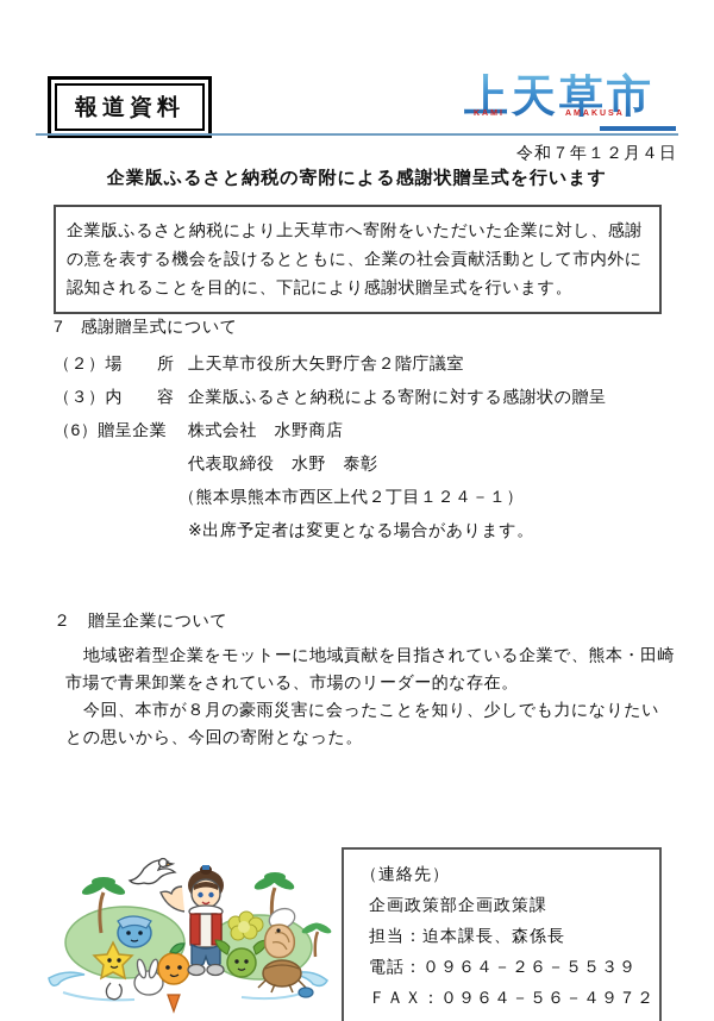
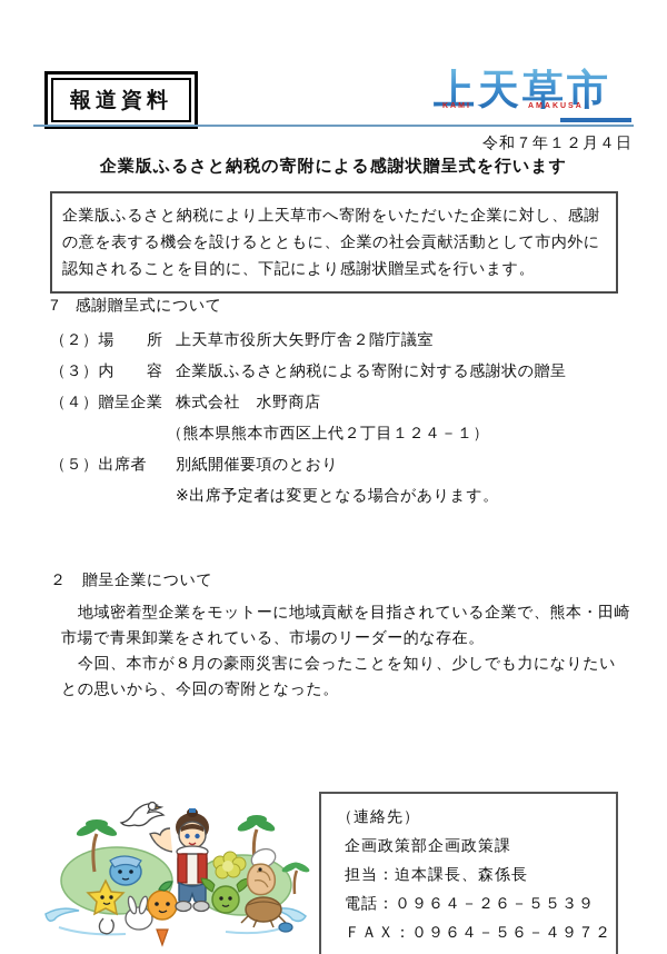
  報道資料
  上天草市
  令和７年１２月４日
  企業版ふるさと納税の寄附による感謝状贈呈式を行います
  企業版ふるさと納税により上天草市へ寄附をいただいた企業に対し、感謝の意を表する機会を設けるとともに、企業の社会貢献活動として市内外に認知されることを目的に、下記により感謝状贈呈式を行います。
  7 感謝贈呈式について
  （２）場 所
  上天草市役所大矢野庁舎２階庁議室
  （３）内 容
  企業版ふるさと納税による寄附に対する感謝状の贈呈
- （6）贈呈企業
+ （４）贈呈企業
  株式会社 水野商店
- 代表取締役 水野 泰彰
  （熊本県熊本市西区上代２丁目１２４－１）
+ （５）出席者
+ 別紙開催要項のとおり
  ※出席予定者は変更となる場合があります。
  ２ 贈呈企業について
  地域密着型企業をモットーに地域貢献を目指されている企業で、熊本・田崎市場で青果卸業をされている、市場のリーダー的な存在。
  今回、本市が８月の豪雨災害に会ったことを知り、少しでも力になりたいとの思いから、今回の寄附となった。
  （連絡先）
  企画政策部企画政策課
  担当：迫本課長、森係長
  電話：０９６４－２６－５５３９
  ＦＡＸ：０９６４－５６－４９７２
